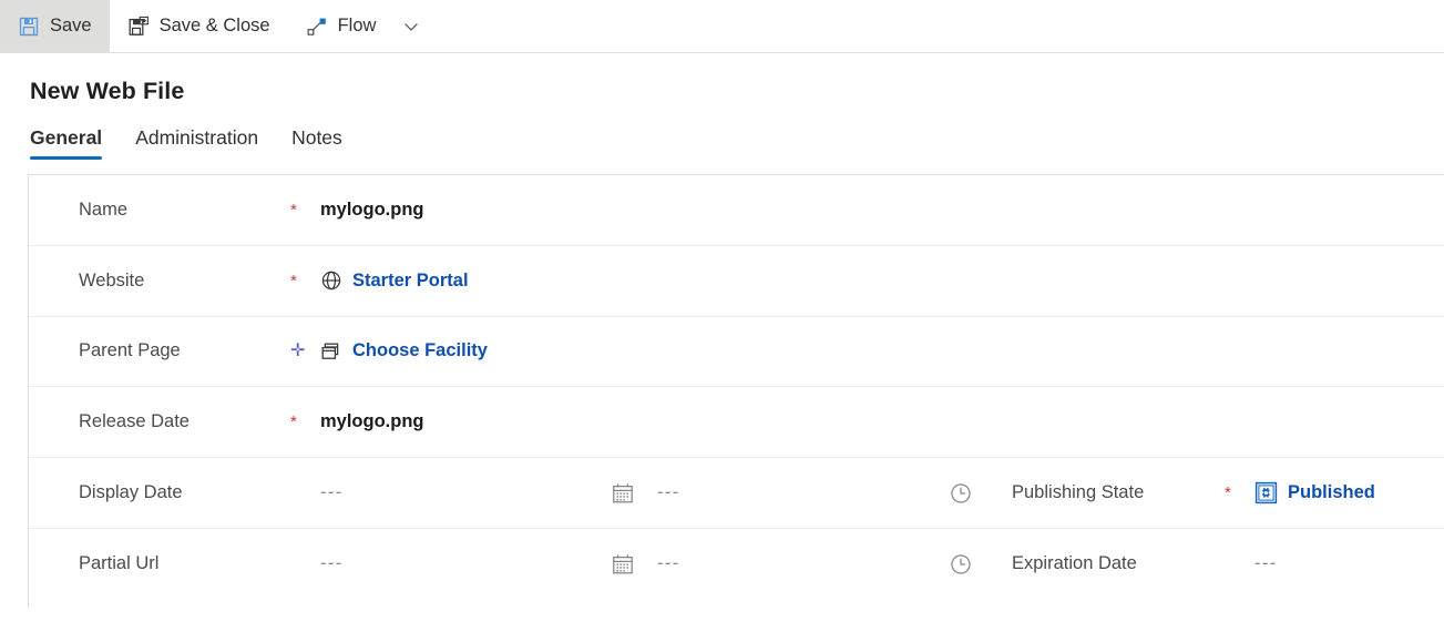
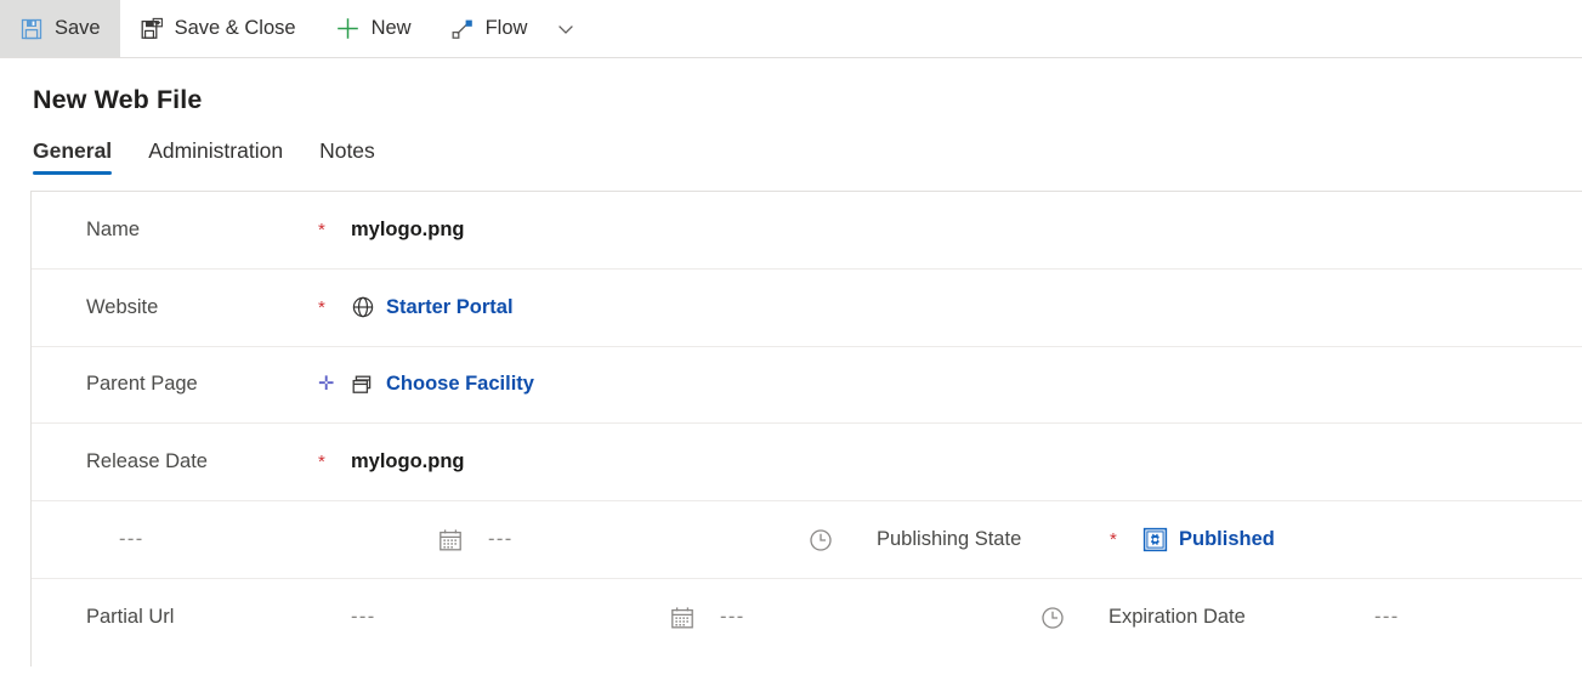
  Save
  Save & Close
+ New
  Flow
  New Web File
  General
  Administration
  Notes
  Name
  *
  mylogo.png
  Website
  *
  Starter Portal
  Parent Page
  ✛
  Choose Facility
  Release Date
  *
  mylogo.png
- Display Date
  ---
  ---
  Publishing State
  *
  Published
  Partial Url
  ---
  ---
  Expiration Date
  ---
